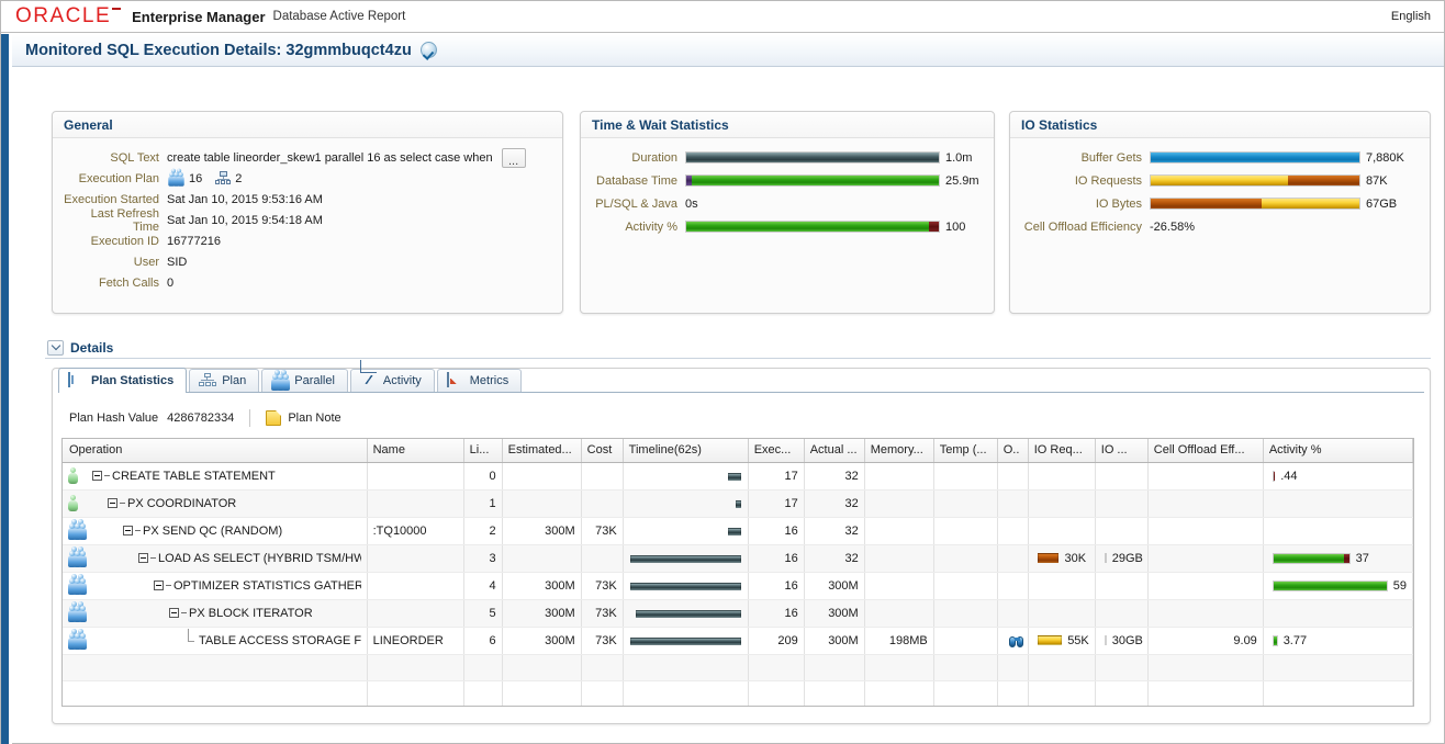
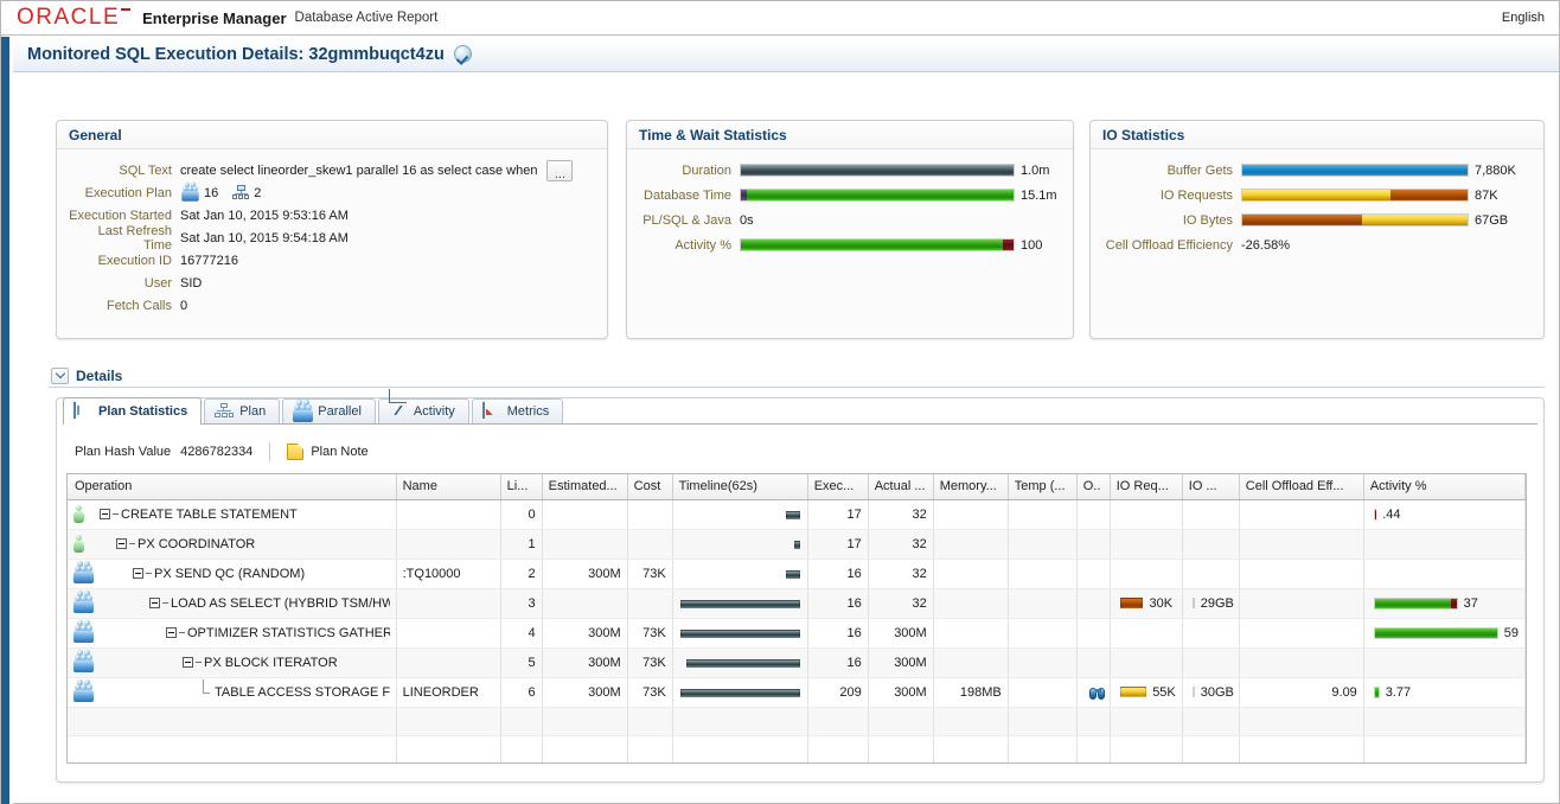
  ORACLE
  Enterprise Manager
  Database Active Report
  English
  Monitored SQL Execution Details: 32gmmbuqct4zu
  General
  SQL Text
- create table lineorder_skew1 parallel 16 as select case when
+ create select lineorder_skew1 parallel 16 as select case when
  ...
  Execution Plan
  16
  2
  Execution Started
  Sat Jan 10, 2015 9:53:16 AM
  Last Refresh Time
  Sat Jan 10, 2015 9:54:18 AM
  Execution ID
  16777216
  User
  SID
  Fetch Calls
  0
  Time & Wait Statistics
  Duration
  1.0m
  Database Time
- 25.9m
+ 15.1m
  PL/SQL & Java
  0s
  Activity %
  100
  IO Statistics
  Buffer Gets
  7,880K
  IO Requests
  87K
  IO Bytes
  67GB
  Cell Offload Efficiency
  -26.58%
  Details
  Plan Statistics
  Plan
  Parallel
  Activity
  Metrics
  Plan Hash Value
  4286782334
  Plan Note
  Operation	Name	Li...	Estimated...	Cost	Timeline(62s)	Exec...	Actual ...	Memory...	Temp (...	O..	IO Req...	IO ...	Cell Offload Eff...	Activity %
  CREATE TABLE STATEMENT		0				17	32							.44
  PX COORDINATOR		1				17	32
  PX SEND QC (RANDOM)	:TQ10000	2	300M	73K		16	32
  LOAD AS SELECT (HYBRID TSM/HW		3				16	32				30K	29GB		37
  OPTIMIZER STATISTICS GATHER		4	300M	73K		16	300M							59
  PX BLOCK ITERATOR		5	300M	73K		16	300M
  TABLE ACCESS STORAGE F	LINEORDER	6	300M	73K		209	300M	198MB			55K	30GB	9.09	3.77
